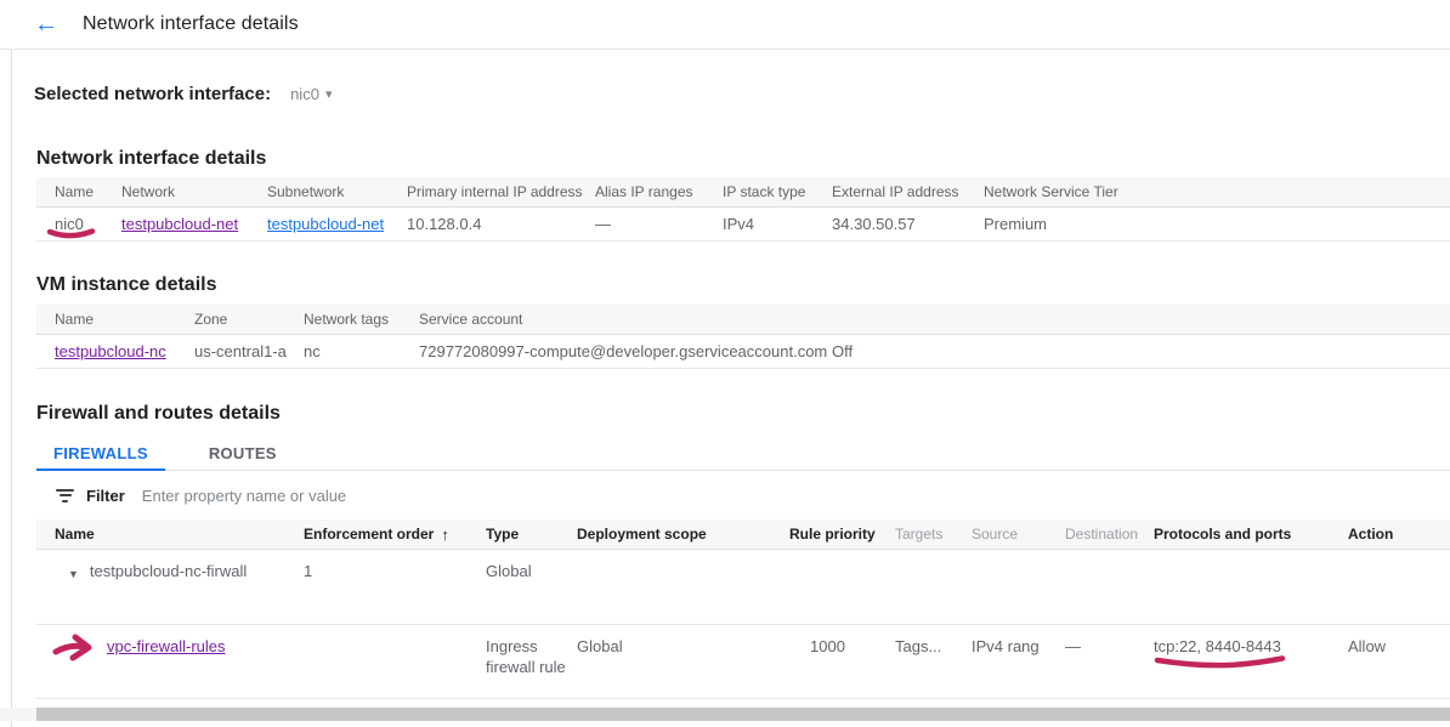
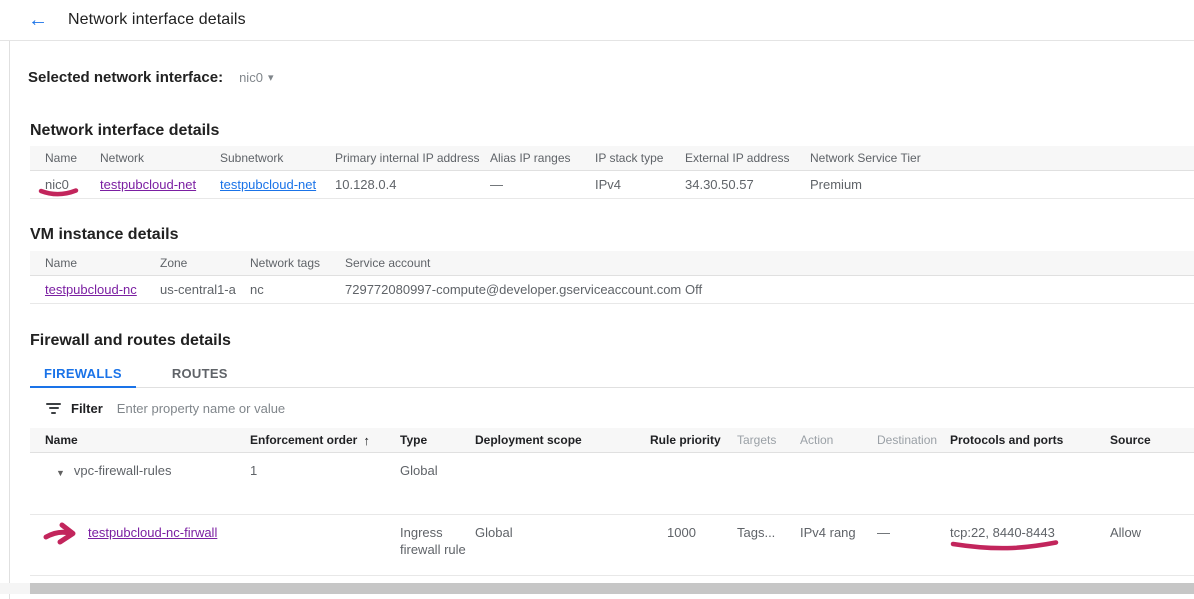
  ←
  Network interface details
  Selected network interface:
  nic0
  ▾
  Network interface details
  Name
  Network
  Subnetwork
  Primary internal IP address
  Alias IP ranges
  IP stack type
  External IP address
  Network Service Tier
  nic0
  testpubcloud-net
  testpubcloud-net
  10.128.0.4
  —
  IPv4
  34.30.50.57
  Premium
  VM instance details
  Name
  Zone
  Network tags
  Service account
  testpubcloud-nc
  us-central1-a
  nc
  729772080997-compute@developer.gserviceaccount.com
  Off
  Firewall and routes details
  FIREWALLS
  ROUTES
  Filter
  Enter property name or value
  Name
  Enforcement order
  ↑
  Type
  Deployment scope
  Rule priority
  Targets
- Source
+ Action
  Destination
  Protocols and ports
- Action
+ Source
  ▼
- testpubcloud-nc-firwall
+ vpc-firewall-rules
  1
  Global
- vpc-firewall-rules
+ testpubcloud-nc-firwall
  Ingress firewall rule
  Global
  1000
  Tags...
  IPv4 rang
  —
  tcp:22, 8440-8443
  Allow
